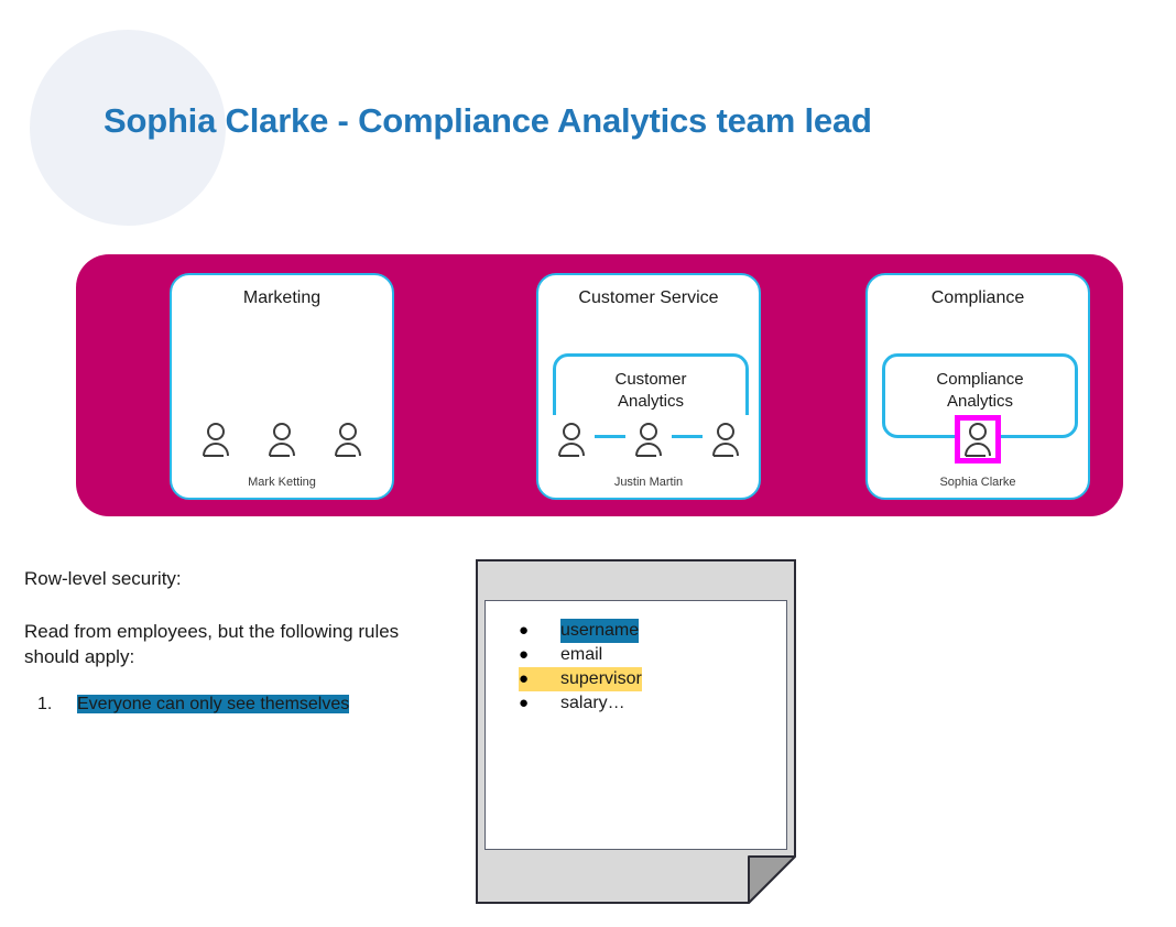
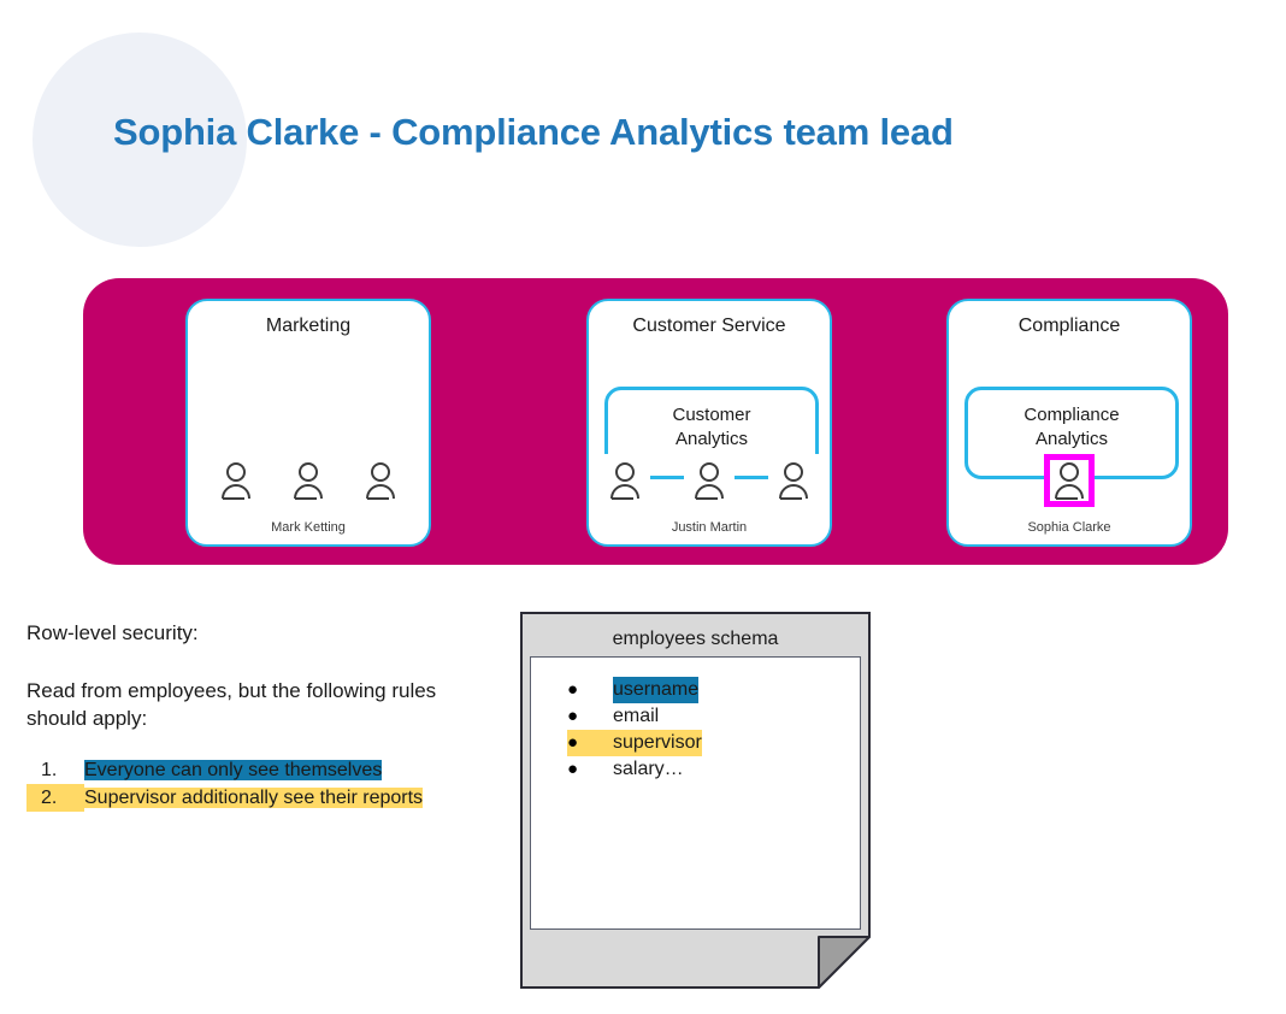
  Sophia Clarke - Compliance Analytics team lead
  Marketing
  Mark Ketting
  Customer Service
  Customer
  Analytics
  Justin Martin
  Compliance
  Compliance
  Analytics
  Sophia Clarke
  Row-level security:
  Read from employees, but the following rules should apply:
  1.
  Everyone can only see themselves
+ 2.
+ Supervisor additionally see their reports
+ employees schema
  ●
  username
  ●
  email
  ●
  supervisor
  ●
  salary…
